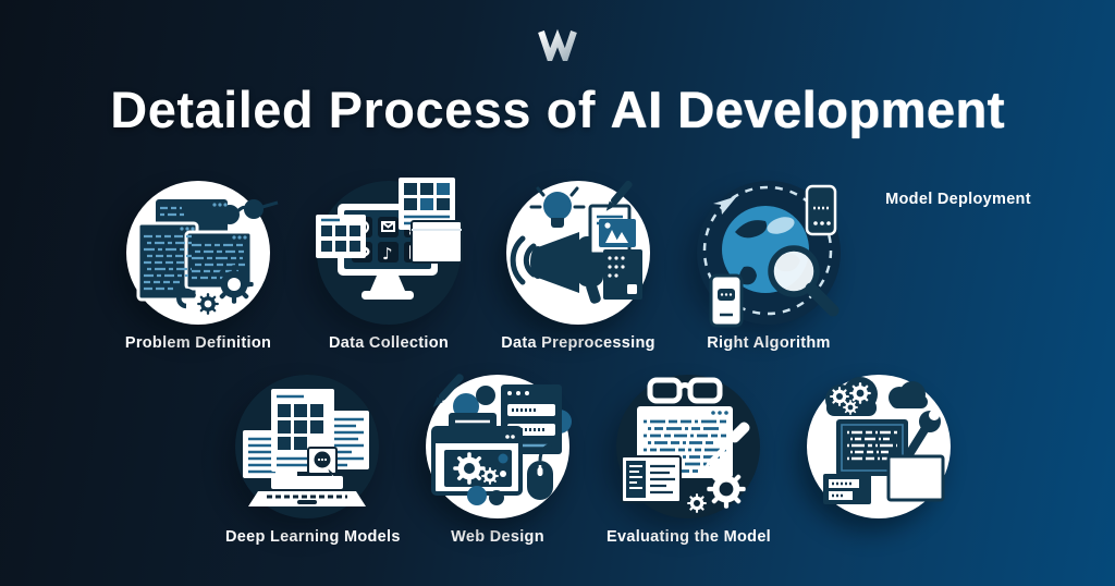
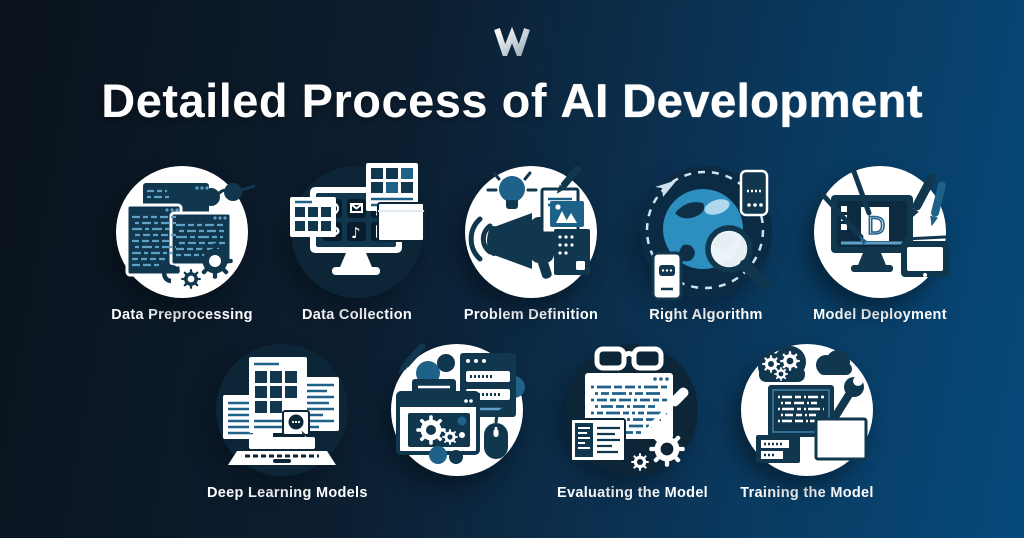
  Detailed Process of AI Development
- Problem Definition
+ Data Preprocessing
  ♪
  Data Collection
- Data Preprocessing
+ Problem Definition
  Right Algorithm
+ D
  Model Deployment
  Deep Learning Models
- Web Design
  Evaluating the Model
+ Training the Model
